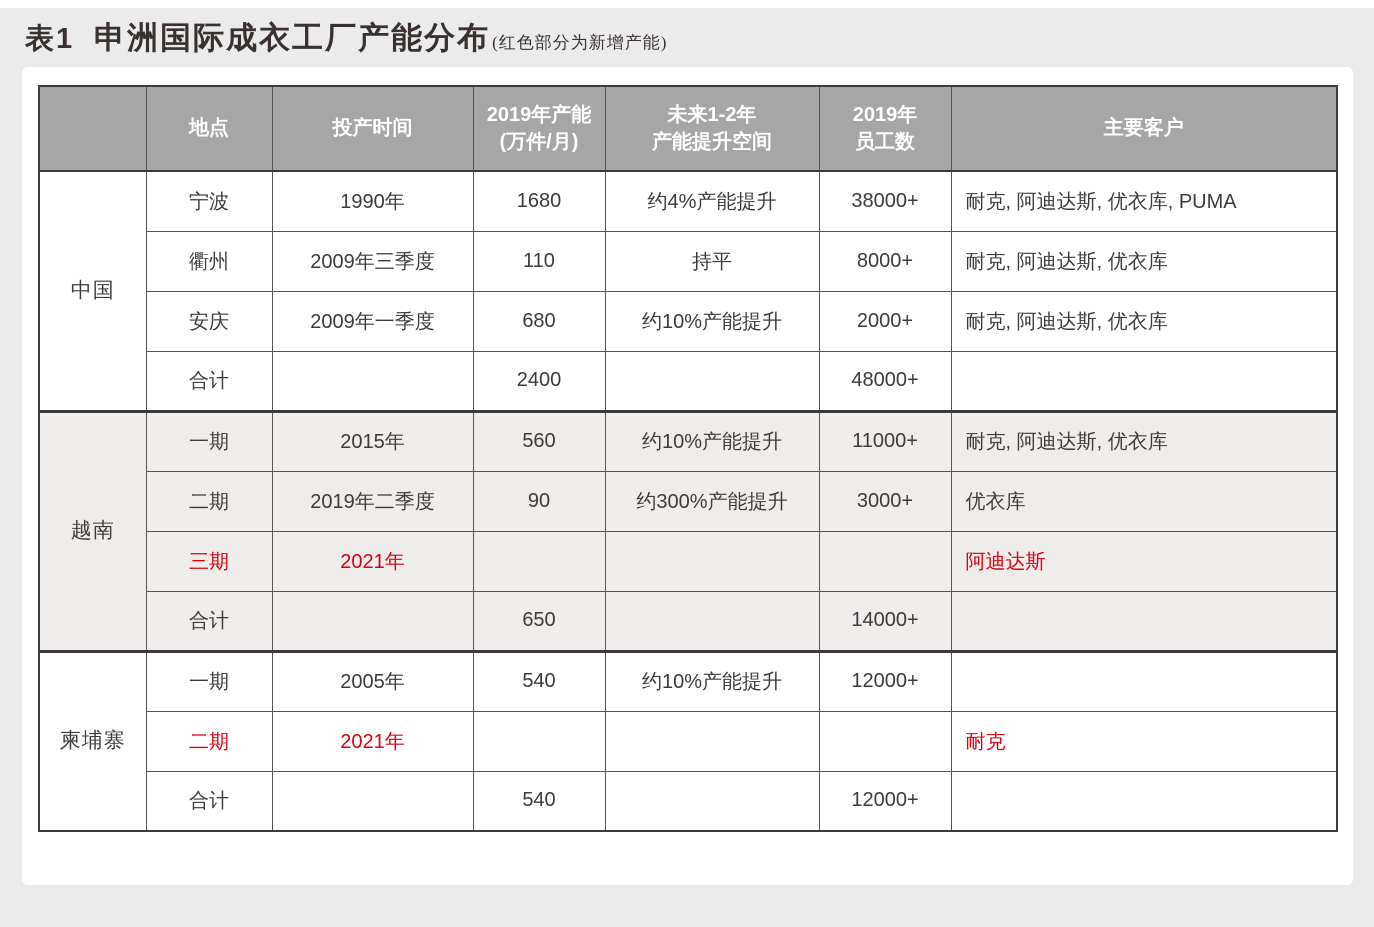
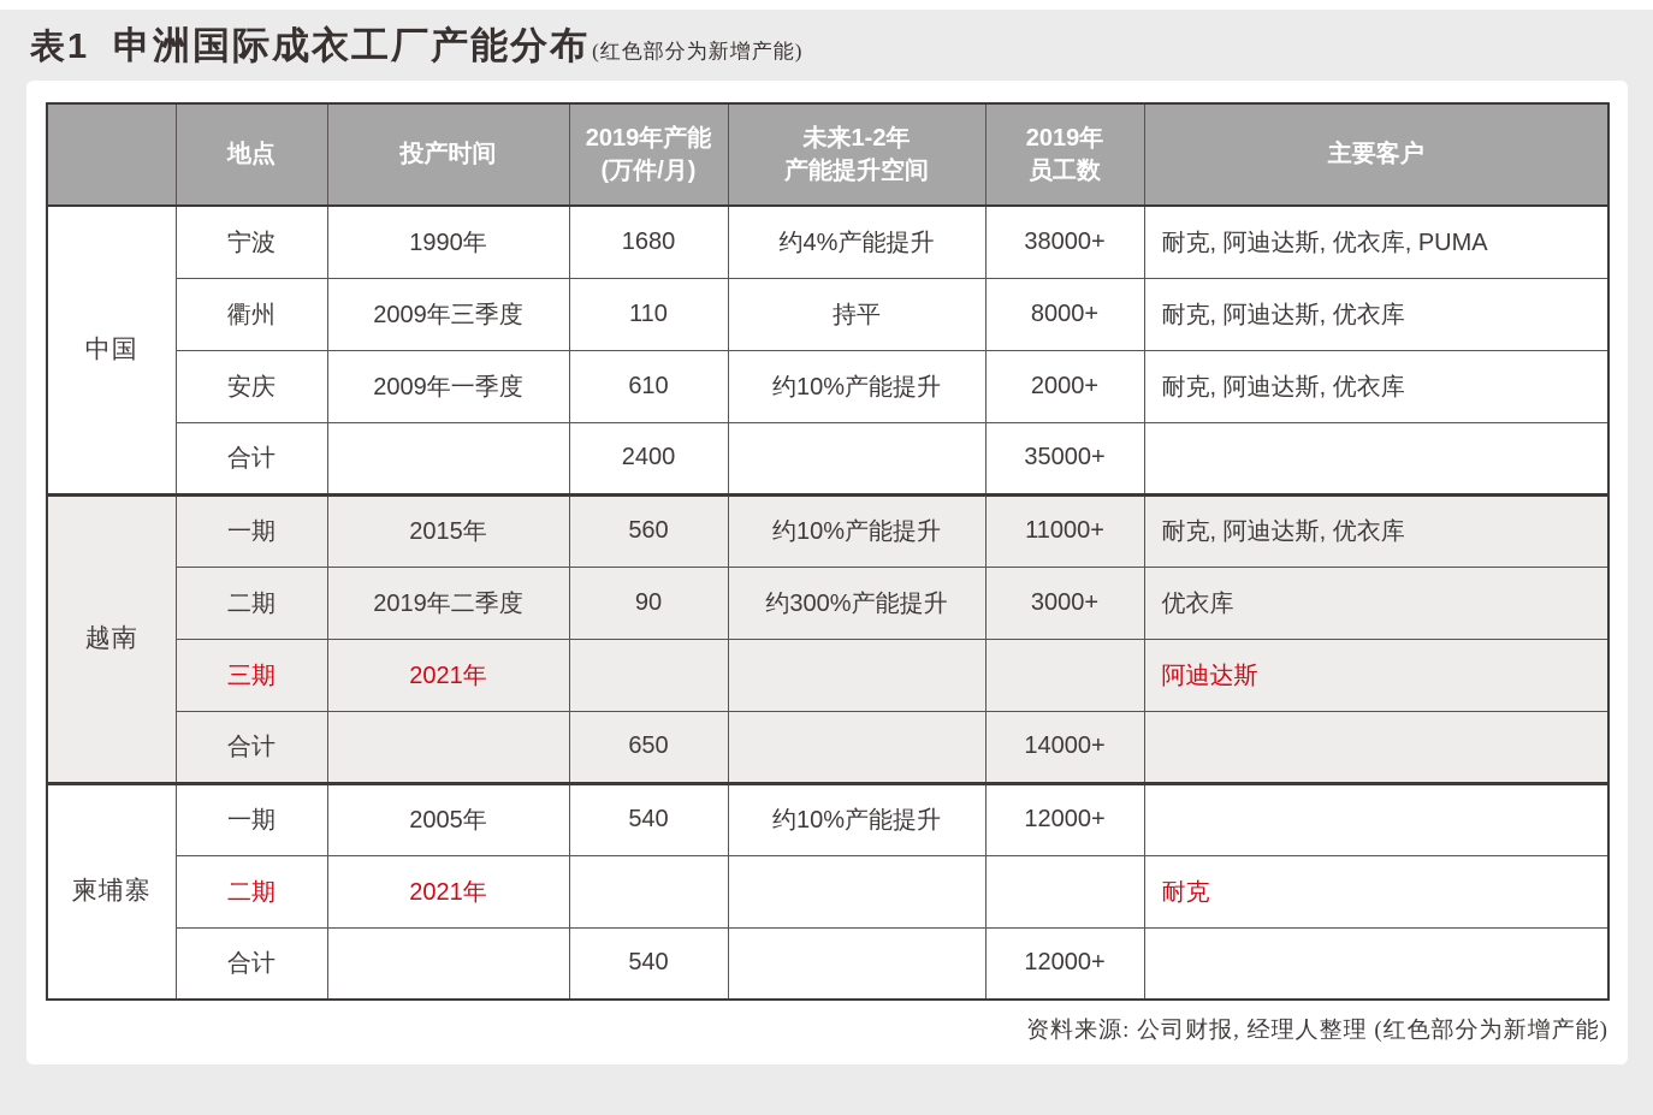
  表1 申洲国际成衣工厂产能分布(红色部分为新增产能)
  	地点	投产时间	2019年产能(万件/月)	未来1-2年产能提升空间	2019年员工数	主要客户
  中国	宁波	1990年	1680	约4%产能提升	38000+	耐克, 阿迪达斯, 优衣库, PUMA
  衢州	2009年三季度	110	持平	8000+	耐克, 阿迪达斯, 优衣库
- 安庆	2009年一季度	680	约10%产能提升	2000+	耐克, 阿迪达斯, 优衣库
+ 安庆	2009年一季度	610	约10%产能提升	2000+	耐克, 阿迪达斯, 优衣库
- 合计		2400		48000+
+ 合计		2400		35000+
  越南	一期	2015年	560	约10%产能提升	11000+	耐克, 阿迪达斯, 优衣库
  二期	2019年二季度	90	约300%产能提升	3000+	优衣库
  三期	2021年				阿迪达斯
  合计		650		14000+
  柬埔寨	一期	2005年	540	约10%产能提升	12000+
  二期	2021年				耐克
  合计		540		12000+
+ 资料来源: 公司财报, 经理人整理 (红色部分为新增产能)
